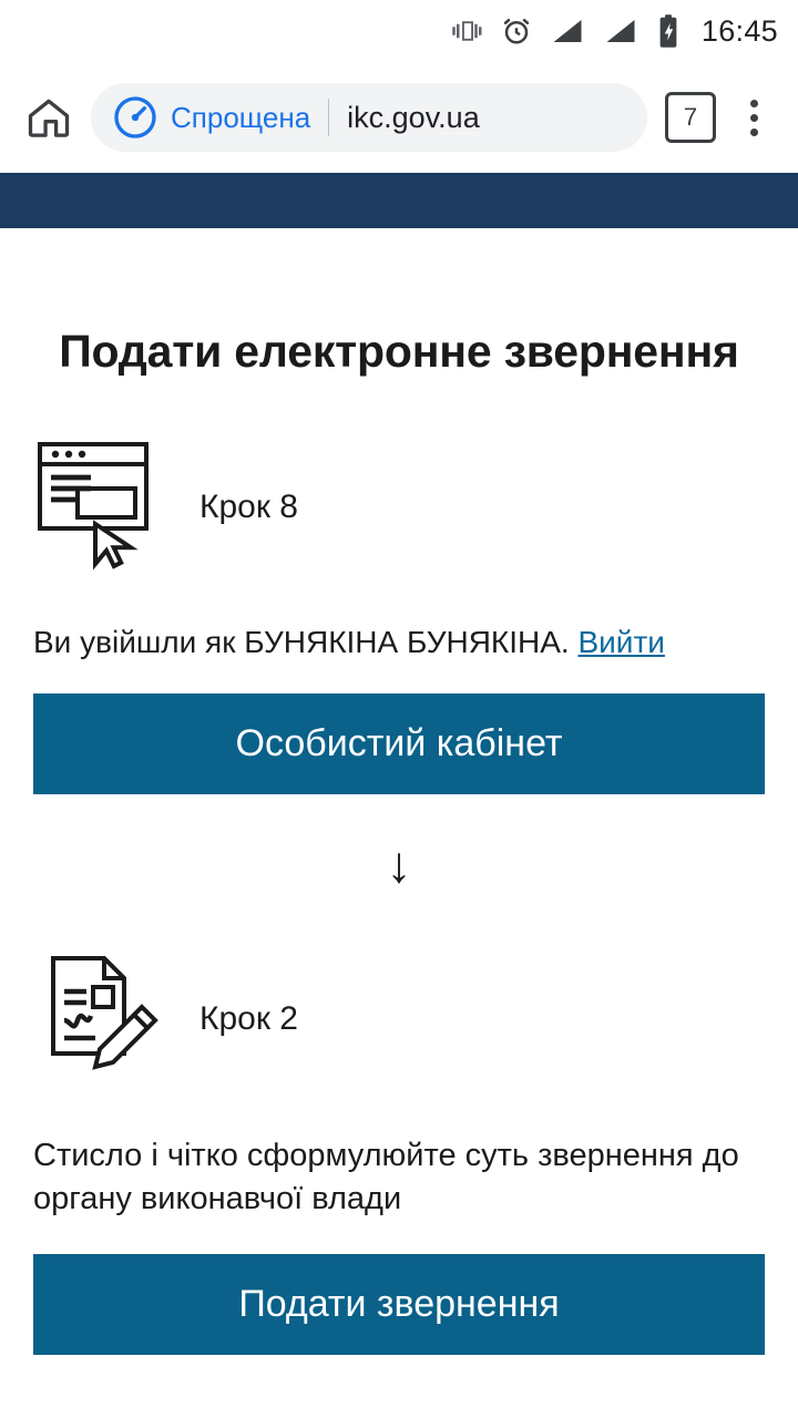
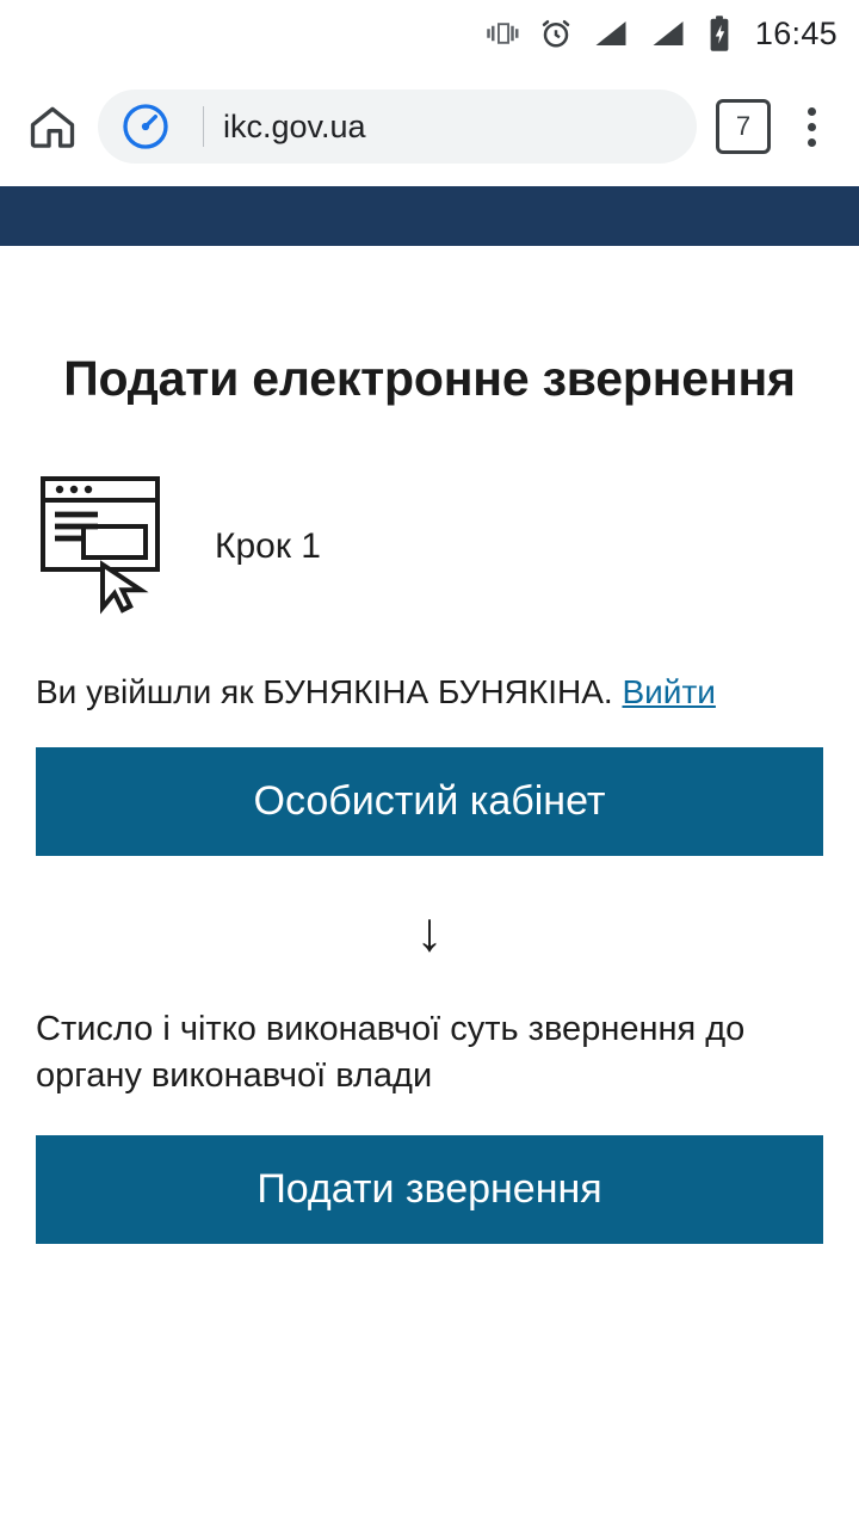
  16:45
- Спрощена
  ikc.gov.ua
  7
  Подати електронне звернення
- Крок 8
+ Крок 1
  Ви увійшли як БУНЯКІНА БУНЯКІНА. Вийти
  Особистий кабінет
  ↓
- Крок 2
- Стисло і чітко сформулюйте суть звернення до органу виконавчої влади
+ Стисло і чітко виконавчої суть звернення до органу виконавчої влади
  Подати звернення
